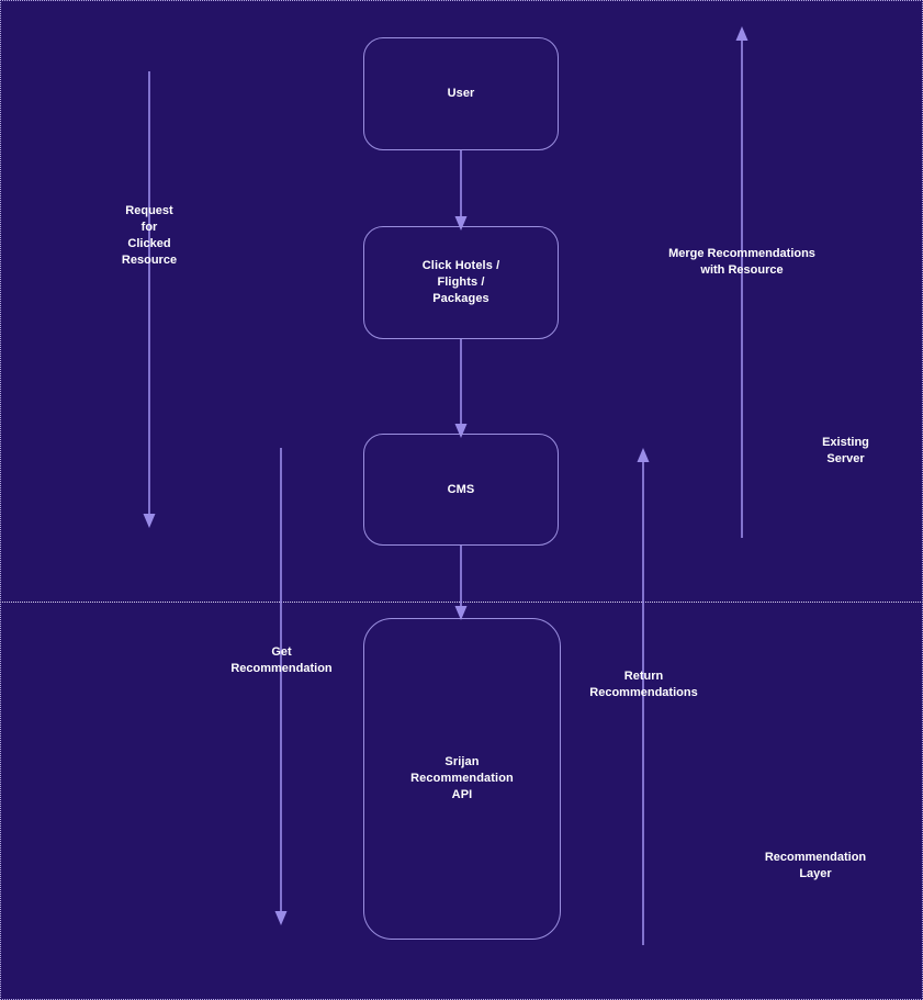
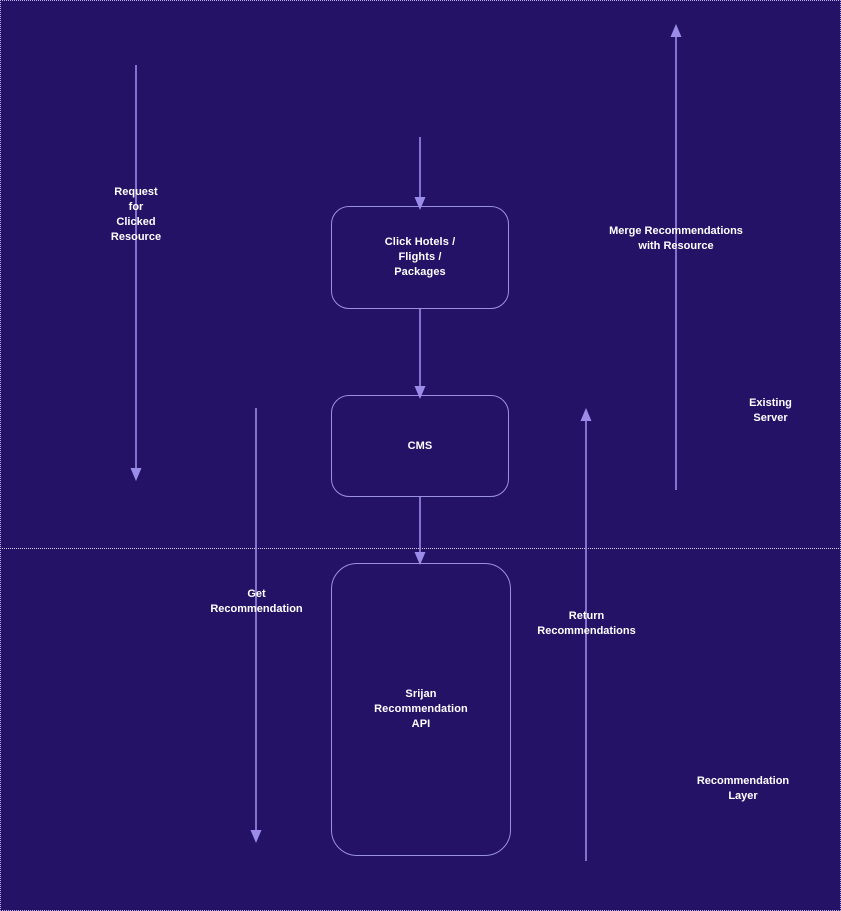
- User
  Click Hotels /
  Flights /
  Packages
  CMS
  Srijan
  Recommendation
  API
  Request
  for
  Clicked
  Resource
  Merge Recommendations
  with Resource
  Get
  Recommendation
  Return
  Recommendations
  Existing
  Server
  Recommendation
  Layer
